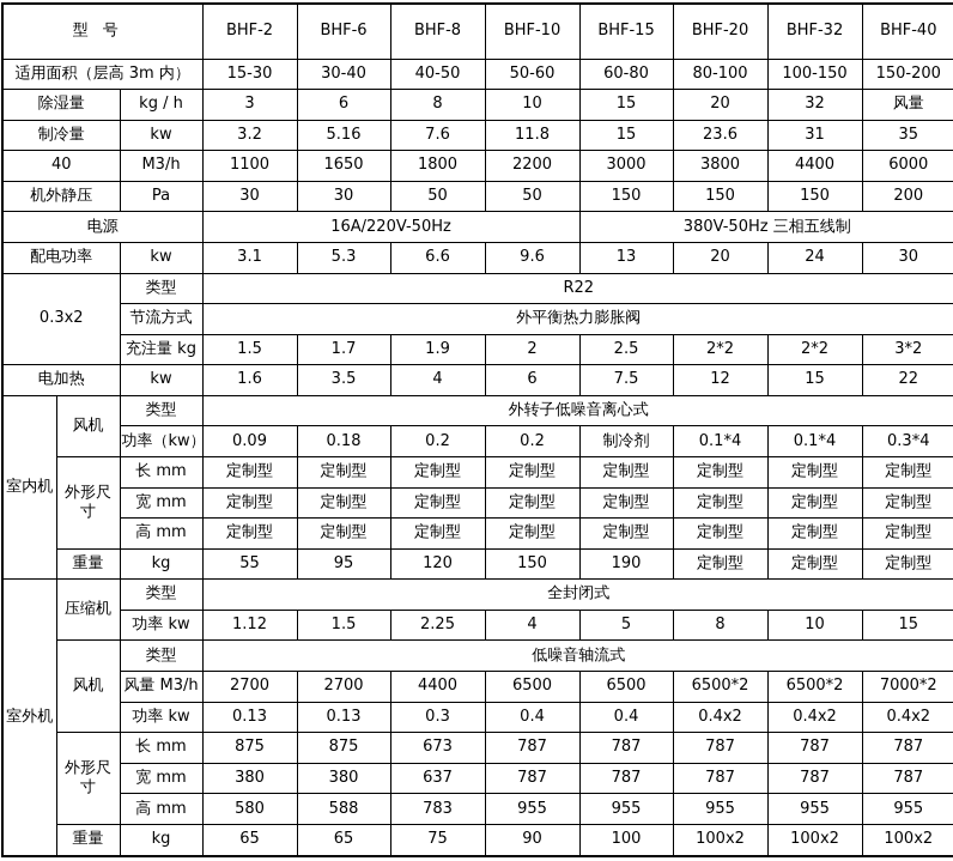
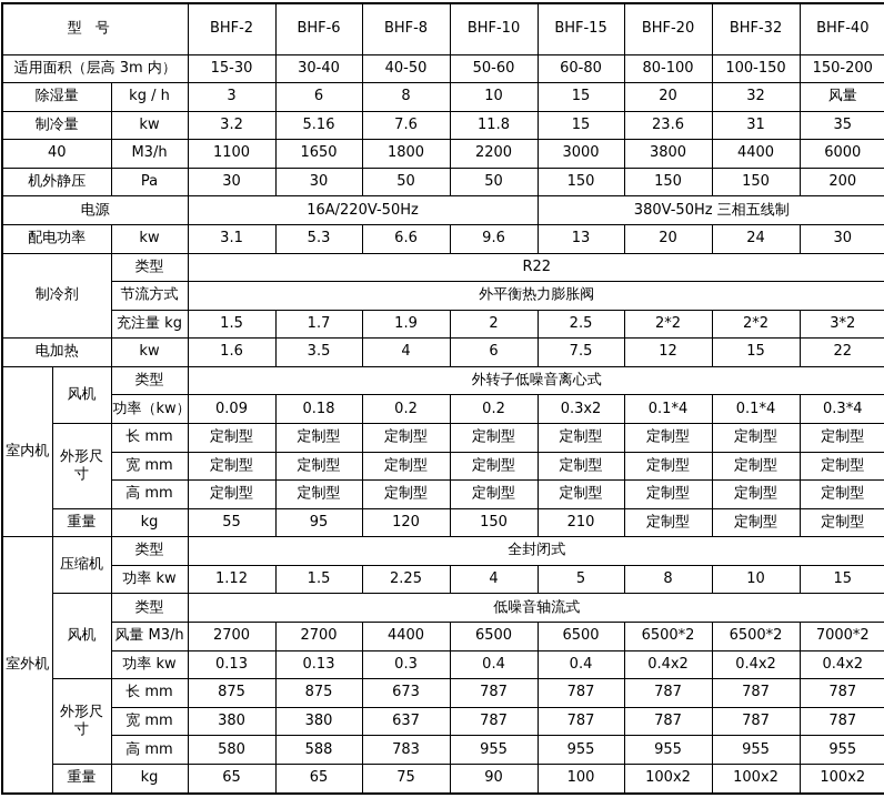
  型号	BHF-2	BHF-6	BHF-8	BHF-10	BHF-15	BHF-20	BHF-32	BHF-40
  适用面积（层高 3m 内）	15-30	30-40	40-50	50-60	60-80	80-100	100-150	150-200
  除湿量	kg / h	3	6	8	10	15	20	32	风量
  制冷量	kw	3.2	5.16	7.6	11.8	15	23.6	31	35
  40	M3/h	1100	1650	1800	2200	3000	3800	4400	6000
  机外静压	Pa	30	30	50	50	150	150	150	200
  电源	16A/220V-50Hz	380V-50Hz 三相五线制
  配电功率	kw	3.1	5.3	6.6	9.6	13	20	24	30
- 0.3x2	类型	R22
+ 制冷剂	类型	R22
  节流方式	外平衡热力膨胀阀
  充注量 kg	1.5	1.7	1.9	2	2.5	2*2	2*2	3*2
  电加热	kw	1.6	3.5	4	6	7.5	12	15	22
  室内机	风机	类型	外转子低噪音离心式
- 功率（kw）	0.09	0.18	0.2	0.2	制冷剂	0.1*4	0.1*4	0.3*4
+ 功率（kw）	0.09	0.18	0.2	0.2	0.3x2	0.1*4	0.1*4	0.3*4
  外形尺寸	长 mm	定制型	定制型	定制型	定制型	定制型	定制型	定制型	定制型
  宽 mm	定制型	定制型	定制型	定制型	定制型	定制型	定制型	定制型
  高 mm	定制型	定制型	定制型	定制型	定制型	定制型	定制型	定制型
- 重量	kg	55	95	120	150	190	定制型	定制型	定制型
+ 重量	kg	55	95	120	150	210	定制型	定制型	定制型
  室外机	压缩机	类型	全封闭式
  功率 kw	1.12	1.5	2.25	4	5	8	10	15
  风机	类型	低噪音轴流式
  风量 M3/h	2700	2700	4400	6500	6500	6500*2	6500*2	7000*2
  功率 kw	0.13	0.13	0.3	0.4	0.4	0.4x2	0.4x2	0.4x2
  外形尺寸	长 mm	875	875	673	787	787	787	787	787
  宽 mm	380	380	637	787	787	787	787	787
  高 mm	580	588	783	955	955	955	955	955
  重量	kg	65	65	75	90	100	100x2	100x2	100x2
